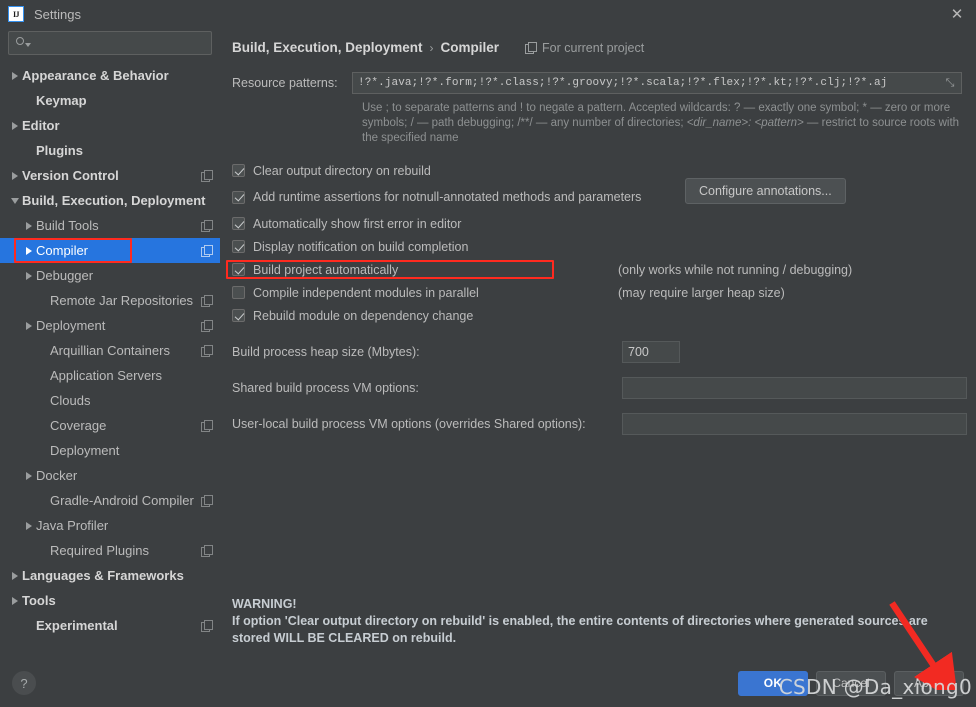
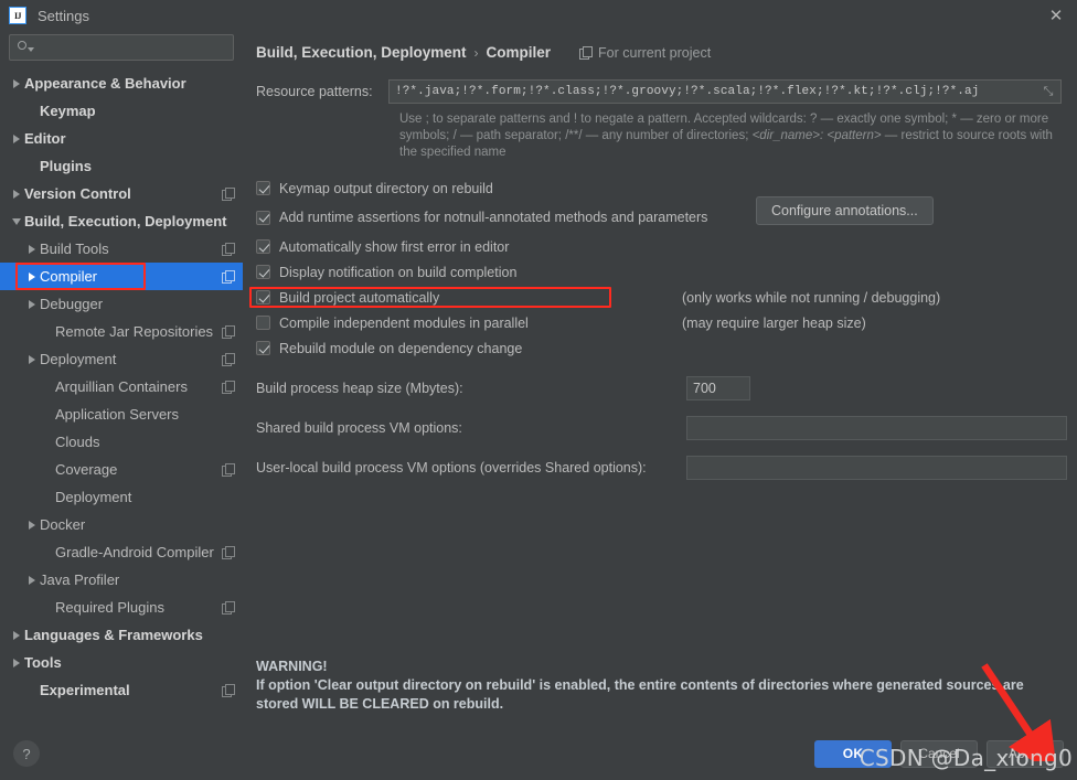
  IJ
  Settings
  ✕
  Appearance & Behavior
  Keymap
  Editor
  Plugins
  Version Control
  Build, Execution, Deployment
  Build Tools
  Compiler
  Debugger
  Remote Jar Repositories
  Deployment
  Arquillian Containers
  Application Servers
  Clouds
  Coverage
  Deployment
  Docker
  Gradle-Android Compiler
  Java Profiler
  Required Plugins
  Languages & Frameworks
  Tools
  Experimental
  Build, Execution, Deployment
  ›
  Compiler
  For current project
  Resource patterns:
  !?*.java;!?*.form;!?*.class;!?*.groovy;!?*.scala;!?*.flex;!?*.kt;!?*.clj;!?*.aj
  ⤡
- Use ; to separate patterns and ! to negate a pattern. Accepted wildcards: ? — exactly one symbol; * — zero or more symbols; / — path debugging; /**/ — any number of directories; <dir_name>: <pattern> — restrict to source roots with the specified name
+ Use ; to separate patterns and ! to negate a pattern. Accepted wildcards: ? — exactly one symbol; * — zero or more symbols; / — path separator; /**/ — any number of directories; <dir_name>: <pattern> — restrict to source roots with the specified name
- Clear output directory on rebuild
+ Keymap output directory on rebuild
  Add runtime assertions for notnull-annotated methods and parameters
  Configure annotations...
  Automatically show first error in editor
  Display notification on build completion
  Build project automatically
  (only works while not running / debugging)
  Compile independent modules in parallel
  (may require larger heap size)
  Rebuild module on dependency change
  Build process heap size (Mbytes):
  700
  Shared build process VM options:
  User-local build process VM options (overrides Shared options):
  WARNING!
  If option 'Clear output directory on rebuild' is enabled, the entire contents of directories where generated source are
  stored WILL BE CLEARED on rebuild.
  ?
  OK
  Cancel
  Apply
  CSDN @Da_xiong0
